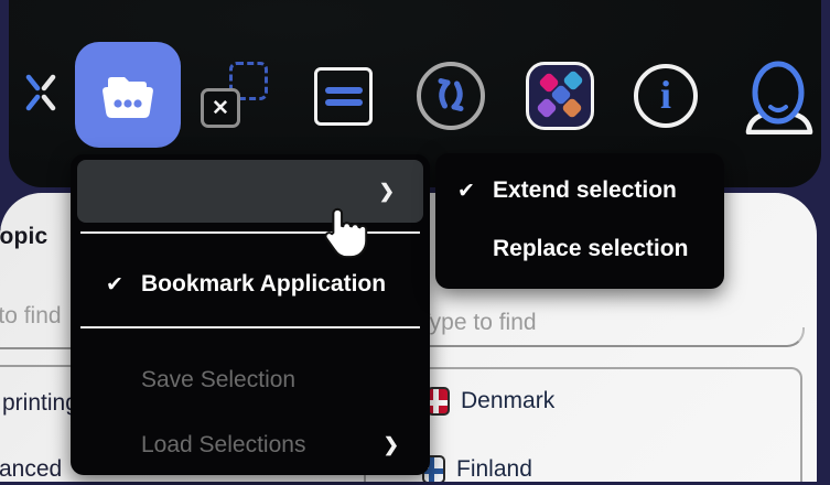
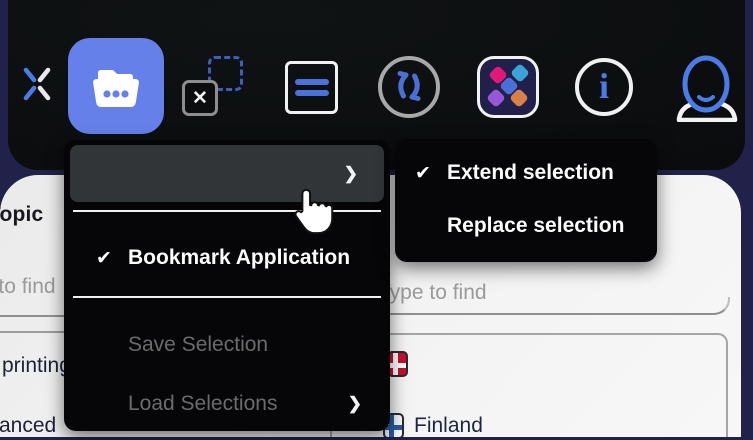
  opic
  printin
  anced
  ype to find
- Denmark
  Finland
  ✕
  i
  ❯
  ✔
  Bookmark Application
  Save Selection
  Load Selections
  ❯
  ✔
  Extend selection
  Replace selection
